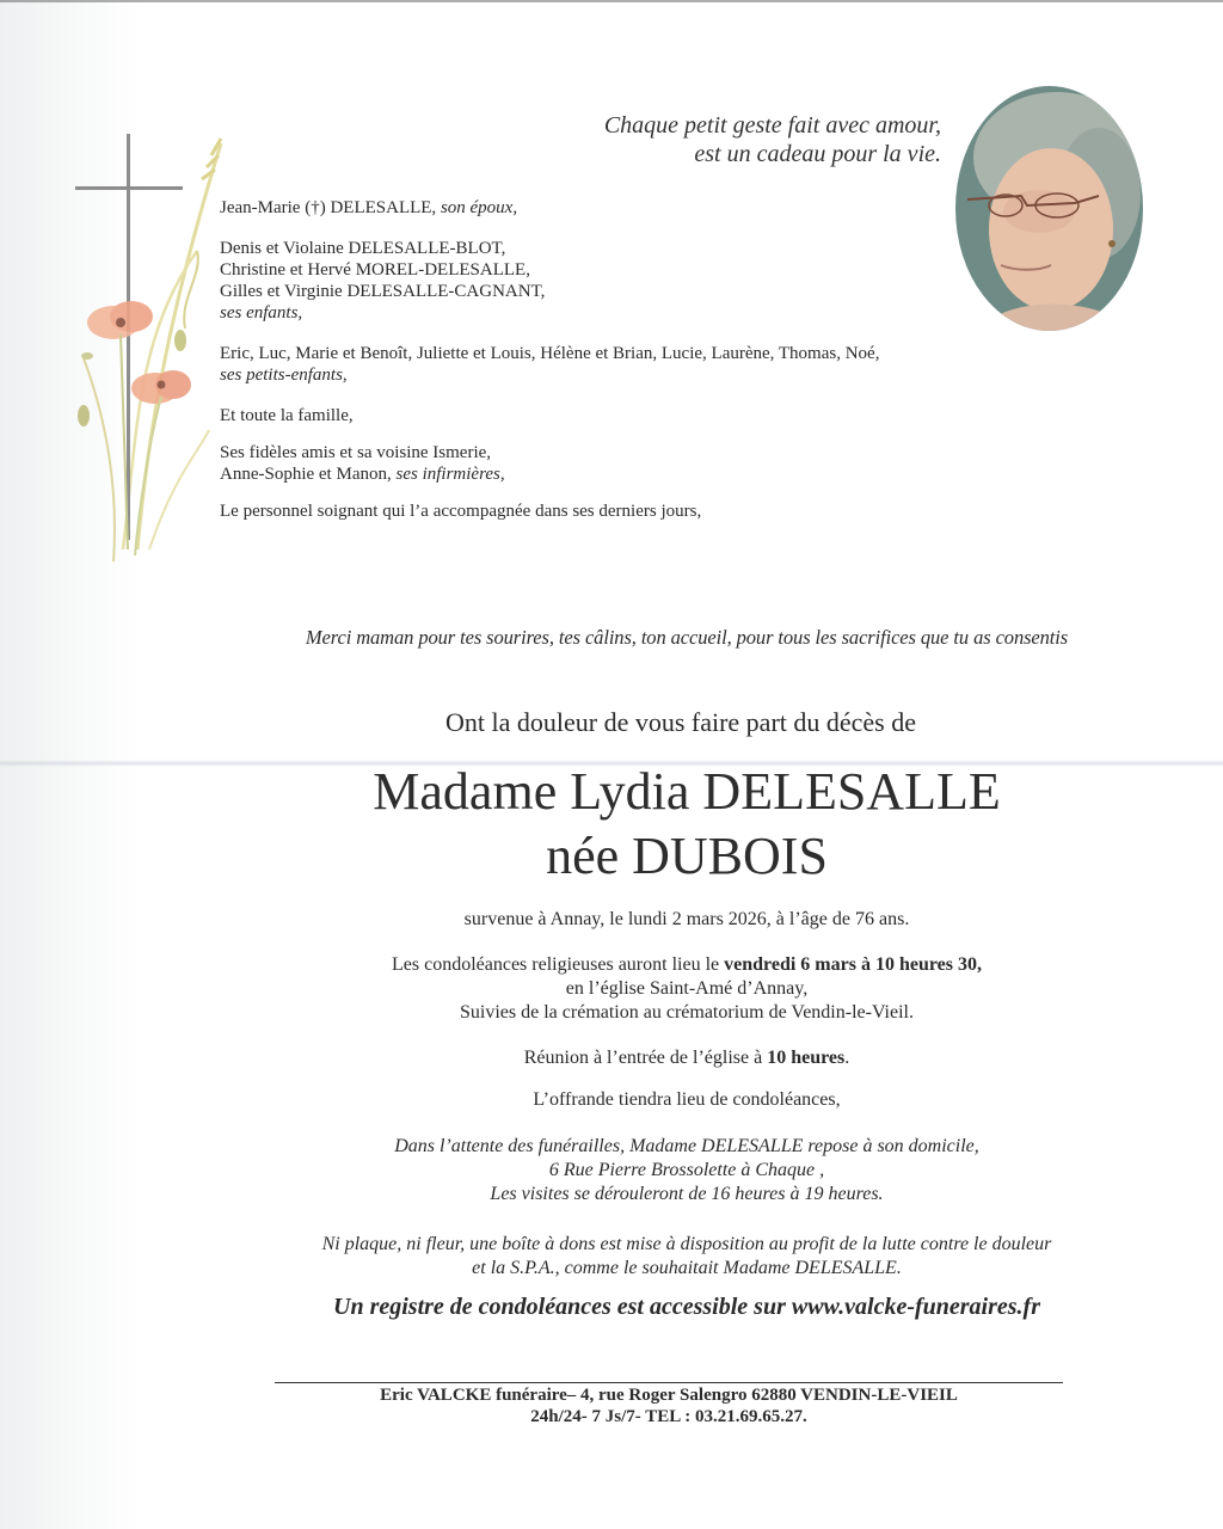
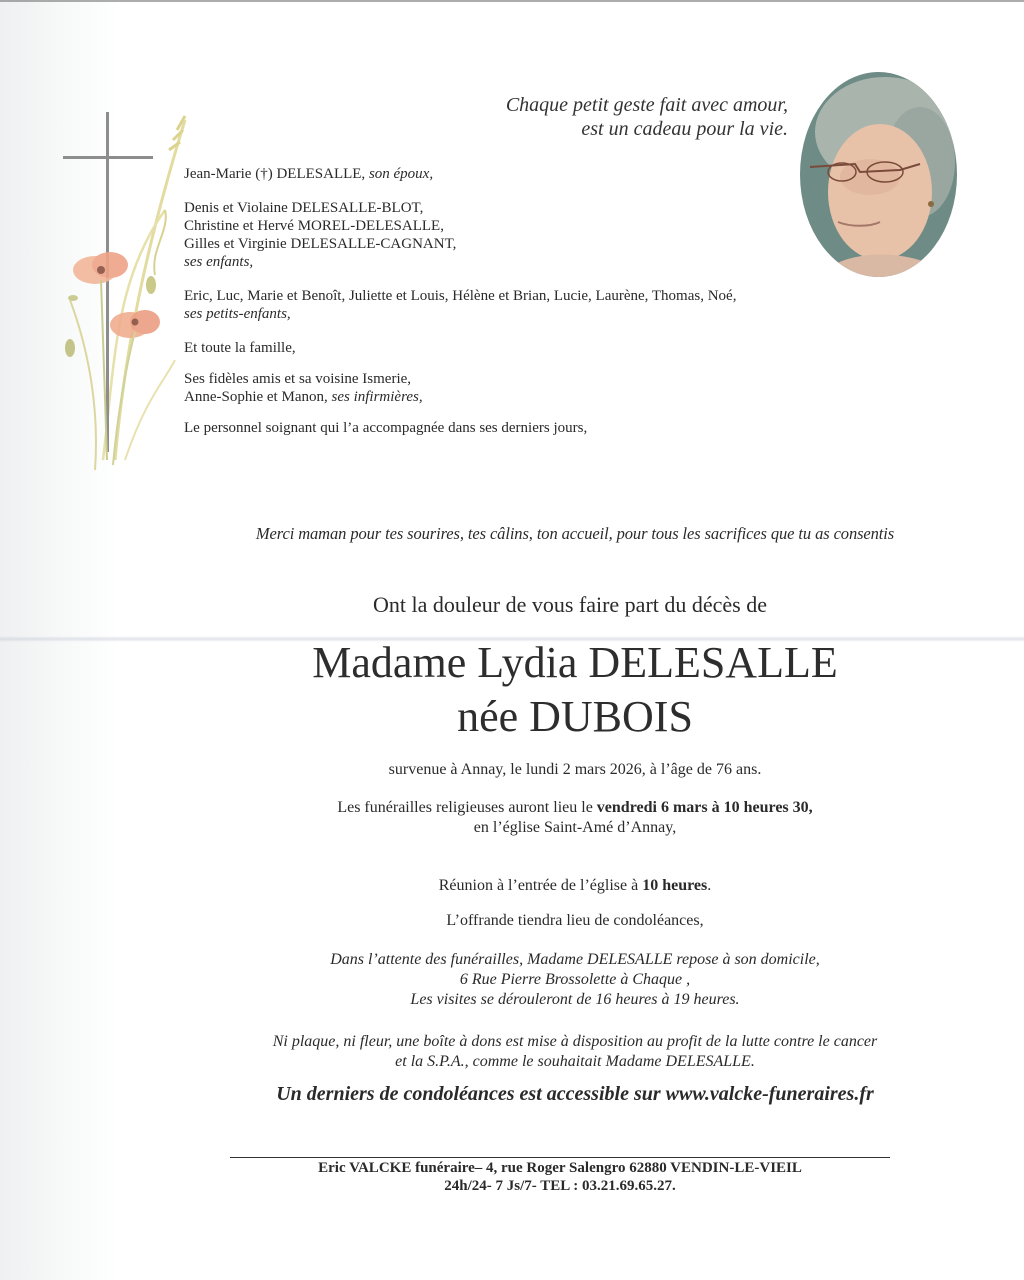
  Chaque petit geste fait avec amour,
  est un cadeau pour la vie.
  Jean-Marie (†) DELESALLE, son époux,
  Denis et Violaine DELESALLE-BLOT,
  Christine et Hervé MOREL-DELESALLE,
  Gilles et Virginie DELESALLE-CAGNANT,
  ses enfants,
  Eric, Luc, Marie et Benoît, Juliette et Louis, Hélène et Brian, Lucie, Laurène, Thomas, Noé,
  ses petits-enfants,
  Et toute la famille,
  Ses fidèles amis et sa voisine Ismerie,
  Anne-Sophie et Manon, ses infirmières,
  Le personnel soignant qui l’a accompagnée dans ses derniers jours,
  Merci maman pour tes sourires, tes câlins, ton accueil, pour tous les sacrifices que tu as consentis
  Ont la douleur de vous faire part du décès de
  Madame Lydia DELESALLE
  née DUBOIS
  survenue à Annay, le lundi 2 mars 2026, à l’âge de 76 ans.
- Les condoléances religieuses auront lieu le vendredi 6 mars à 10 heures 30,
+ Les funérailles religieuses auront lieu le vendredi 6 mars à 10 heures 30,
  en l’église Saint-Amé d’Annay,
- Suivies de la crémation au crématorium de Vendin-le-Vieil.
  Réunion à l’entrée de l’église à 10 heures.
  L’offrande tiendra lieu de condoléances,
  Dans l’attente des funérailles, Madame DELESALLE repose à son domicile,
  6 Rue Pierre Brossolette à Chaque ,
  Les visites se dérouleront de 16 heures à 19 heures.
- Ni plaque, ni fleur, une boîte à dons est mise à disposition au profit de la lutte contre le douleur
+ Ni plaque, ni fleur, une boîte à dons est mise à disposition au profit de la lutte contre le cancer
  et la S.P.A., comme le souhaitait Madame DELESALLE.
- Un registre de condoléances est accessible sur www.valcke-funeraires.fr
+ Un derniers de condoléances est accessible sur www.valcke-funeraires.fr
  Eric VALCKE funéraire– 4, rue Roger Salengro 62880 VENDIN-LE-VIEIL
  24h/24- 7 Js/7- TEL : 03.21.69.65.27.
